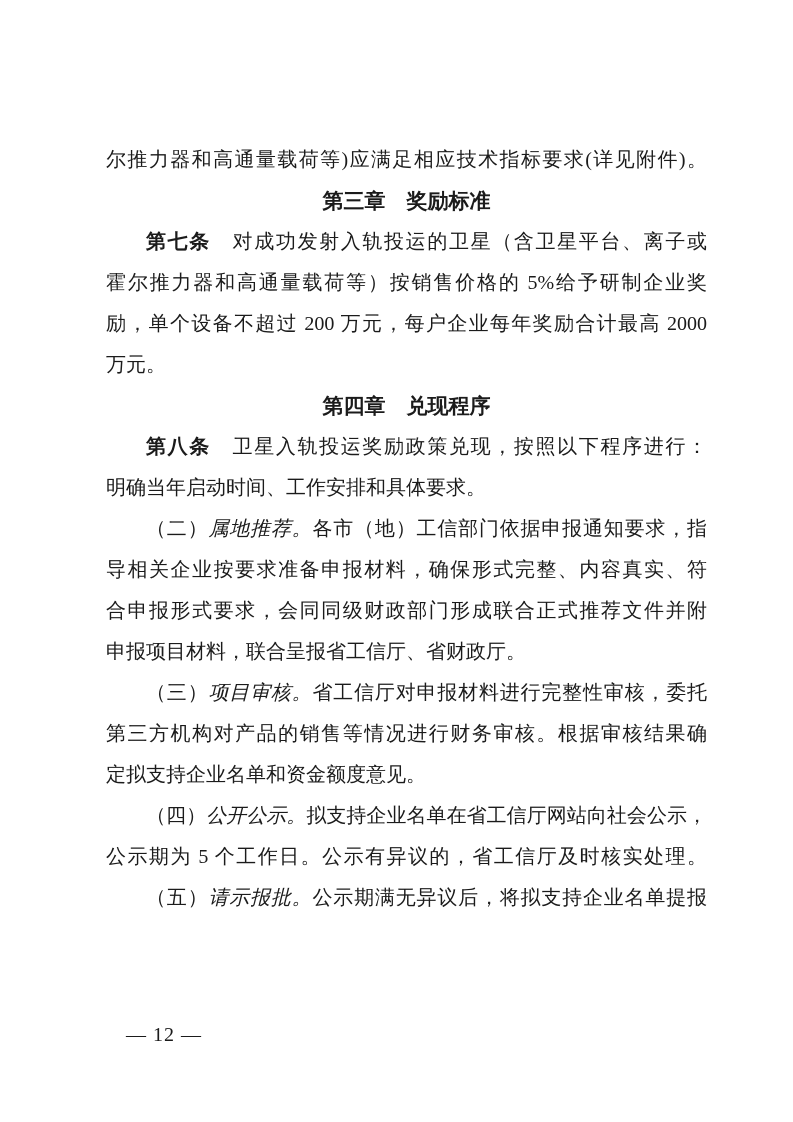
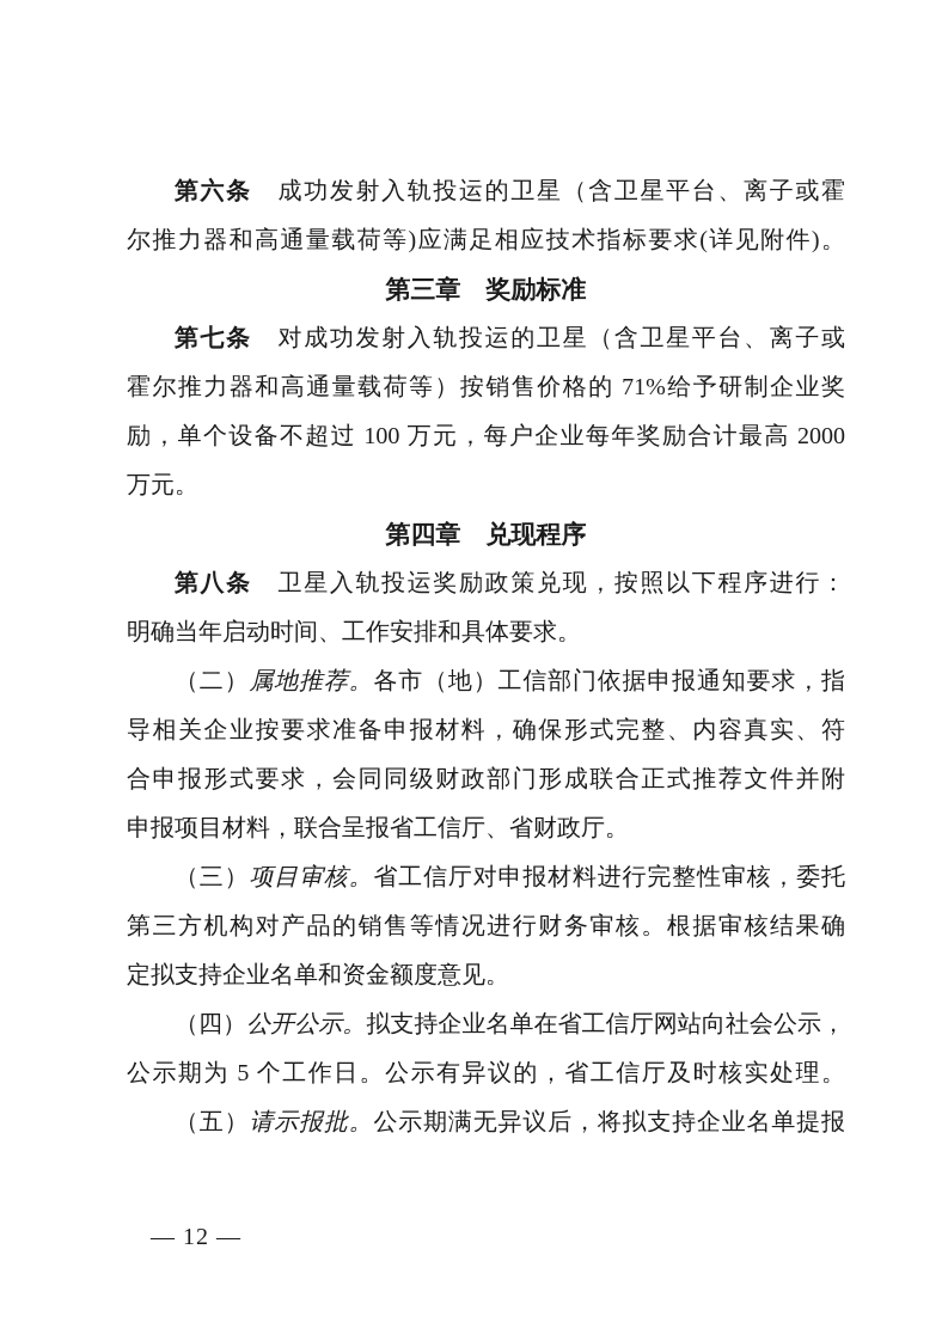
+ 第六条 成功发射入轨投运的卫星（含卫星平台、离子或霍
  尔推力器和高通量载荷等)应满足相应技术指标要求(详见附件)。
  第三章 奖励标准
  第七条 对成功发射入轨投运的卫星（含卫星平台、离子或
- 霍尔推力器和高通量载荷等）按销售价格的 5%给予研制企业奖
+ 霍尔推力器和高通量载荷等）按销售价格的 71%给予研制企业奖
- 励，单个设备不超过 200 万元，每户企业每年奖励合计最高 2000
+ 励，单个设备不超过 100 万元，每户企业每年奖励合计最高 2000
  万元。
  第四章 兑现程序
  第八条 卫星入轨投运奖励政策兑现，按照以下程序进行：
  明确当年启动时间、工作安排和具体要求。
  （二）属地推荐。各市（地）工信部门依据申报通知要求，指
  导相关企业按要求准备申报材料，确保形式完整、内容真实、符
  合申报形式要求，会同同级财政部门形成联合正式推荐文件并附
  申报项目材料，联合呈报省工信厅、省财政厅。
  （三）项目审核。省工信厅对申报材料进行完整性审核，委托
  第三方机构对产品的销售等情况进行财务审核。根据审核结果确
  定拟支持企业名单和资金额度意见。
  （四）公开公示。拟支持企业名单在省工信厅网站向社会公示，
  公示期为 5 个工作日。公示有异议的，省工信厅及时核实处理。
  （五）请示报批。公示期满无异议后，将拟支持企业名单提报
  — 12 —
